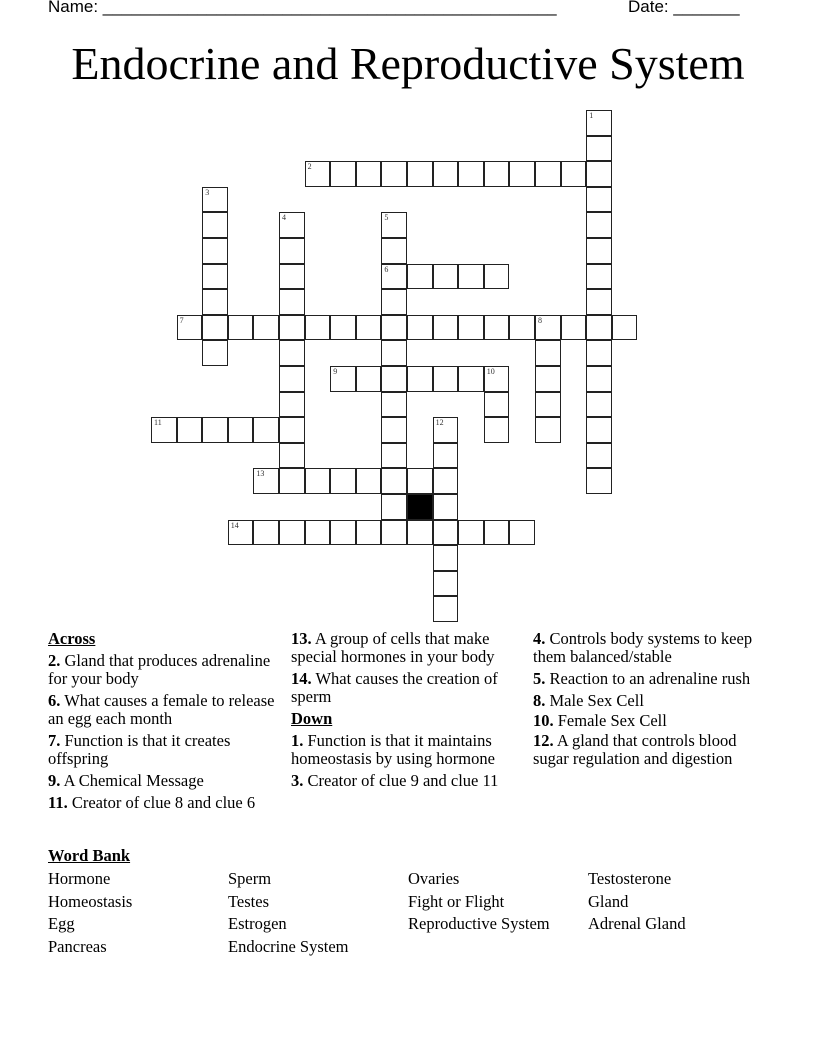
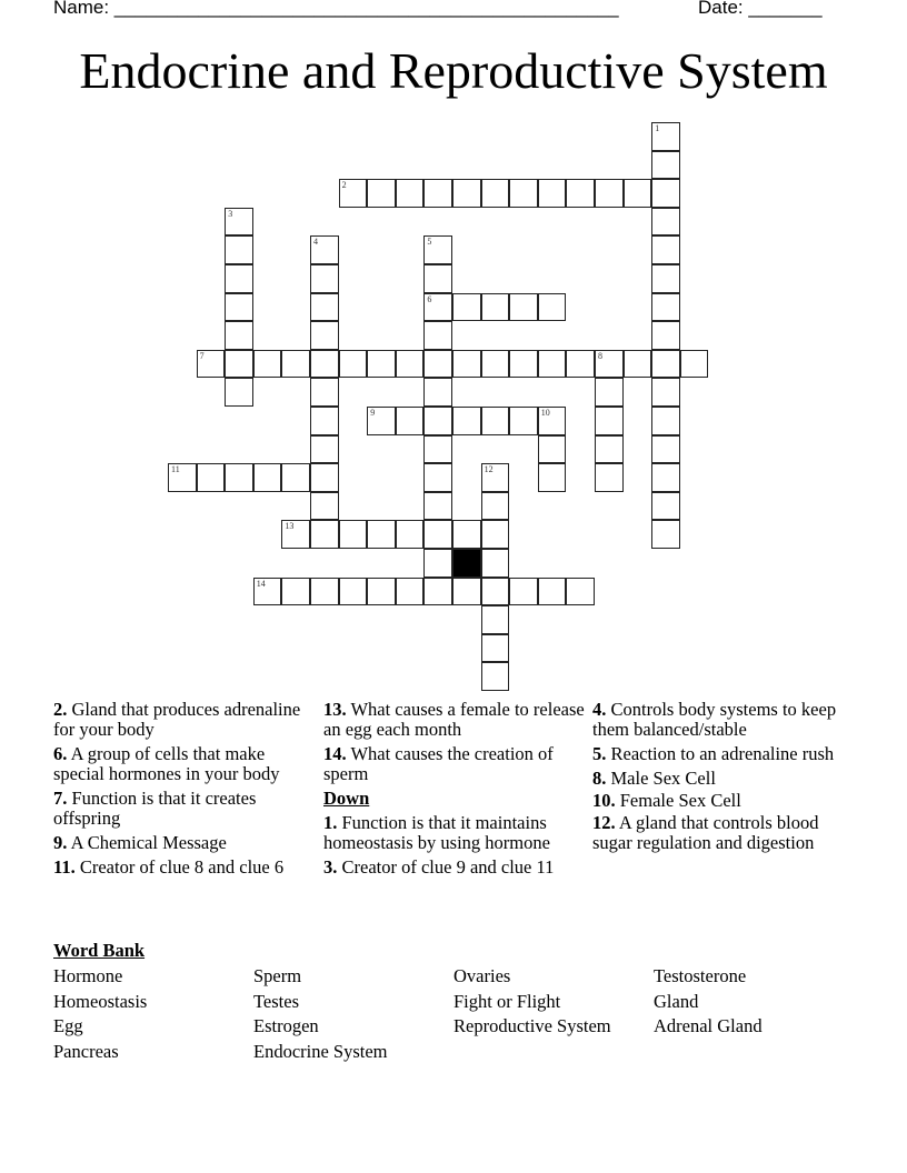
  Name: ________________________________________________
  Date: _______
  Endocrine and Reproductive System
  1
  2
  3
  4
  5
  6
  7
  8
  9
  10
  11
  12
  13
  14
- Across
  2. Gland that produces adrenaline for your body
- 6. What causes a female to release an egg each month
+ 6. A group of cells that make special hormones in your body
  7. Function is that it creates offspring
  9. A Chemical Message
  11. Creator of clue 8 and clue 6
- 13. A group of cells that make special hormones in your body
+ 13. What causes a female to release an egg each month
  14. What causes the creation of sperm
  Down
  1. Function is that it maintains homeostasis by using hormone
  3. Creator of clue 9 and clue 11
  4. Controls body systems to keep them balanced/stable
  5. Reaction to an adrenaline rush
  8. Male Sex Cell
  10. Female Sex Cell
  12. A gland that controls blood sugar regulation and digestion
  Word Bank
  Hormone
  Sperm
  Ovaries
  Testosterone
  Homeostasis
  Testes
  Fight or Flight
  Gland
  Egg
  Estrogen
  Reproductive System
  Adrenal Gland
  Pancreas
  Endocrine System
